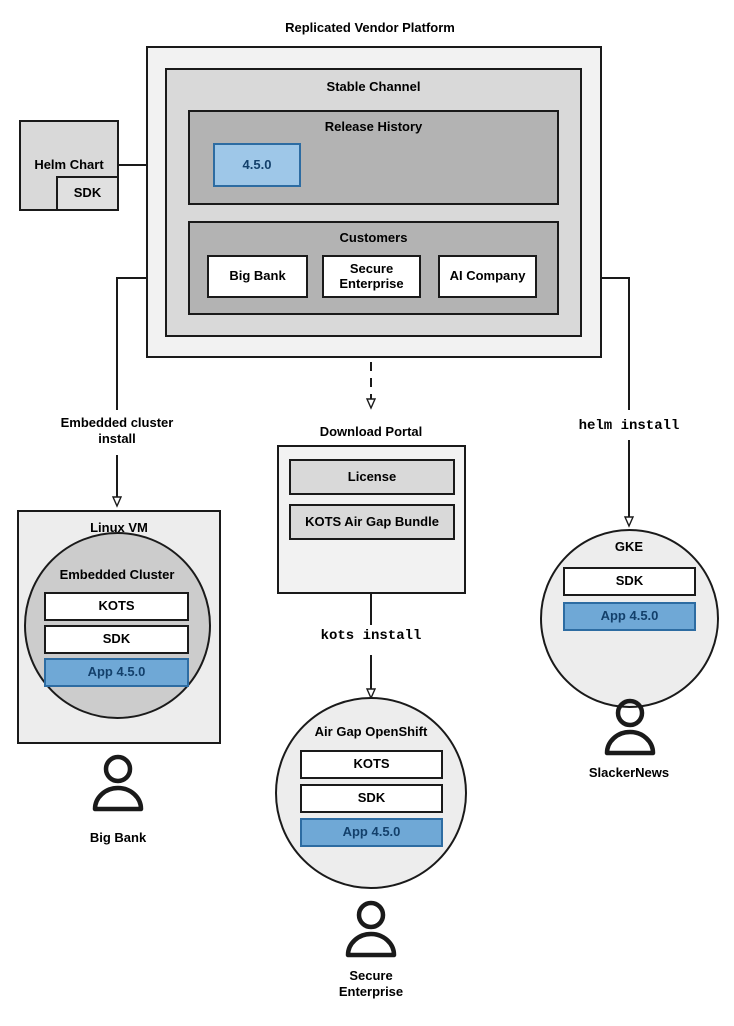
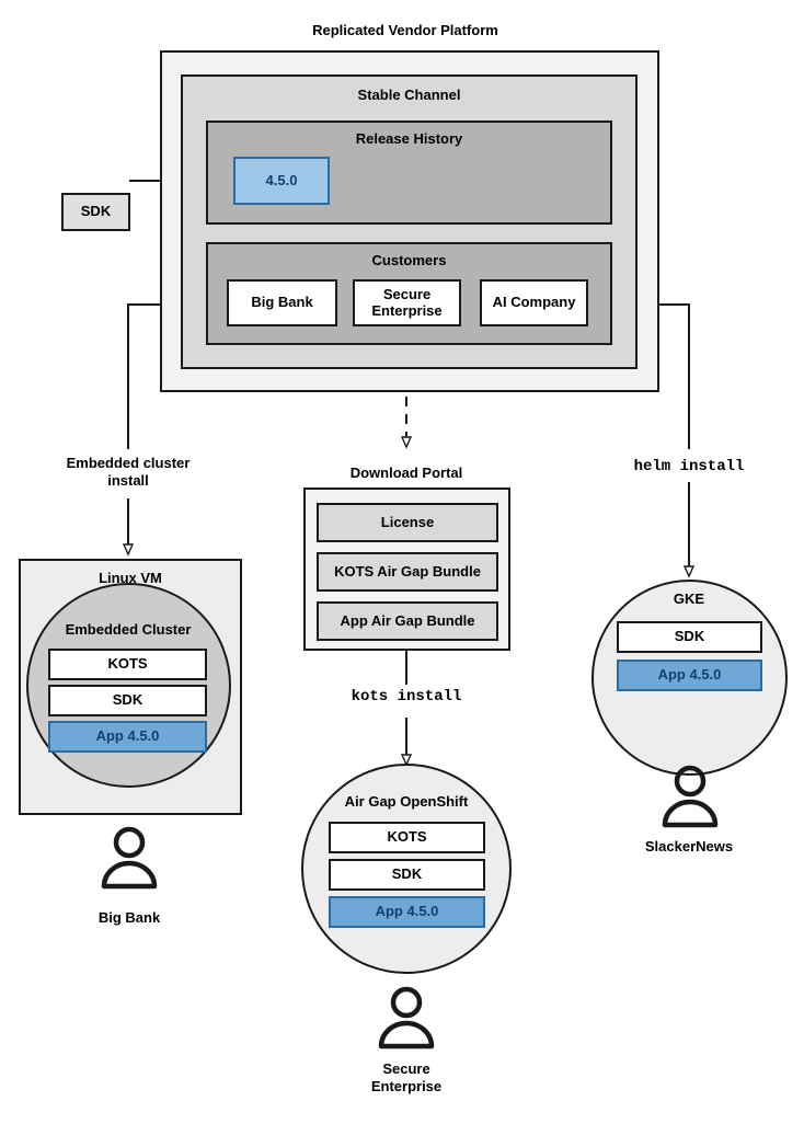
  Replicated Vendor Platform
- Helm Chart
  SDK
  Stable Channel
  Release History
  4.5.0
  Customers
  Big Bank
  Secure
  Enterprise
  AI Company
  Embedded cluster
  install
  kots install
  helm install
  Linux VM
  Embedded Cluster
  KOTS
  SDK
  App 4.5.0
  Big Bank
  Download Portal
  License
  KOTS Air Gap Bundle
+ App Air Gap Bundle
  Air Gap OpenShift
  KOTS
  SDK
  App 4.5.0
  Secure
  Enterprise
  GKE
  SDK
  App 4.5.0
  SlackerNews
